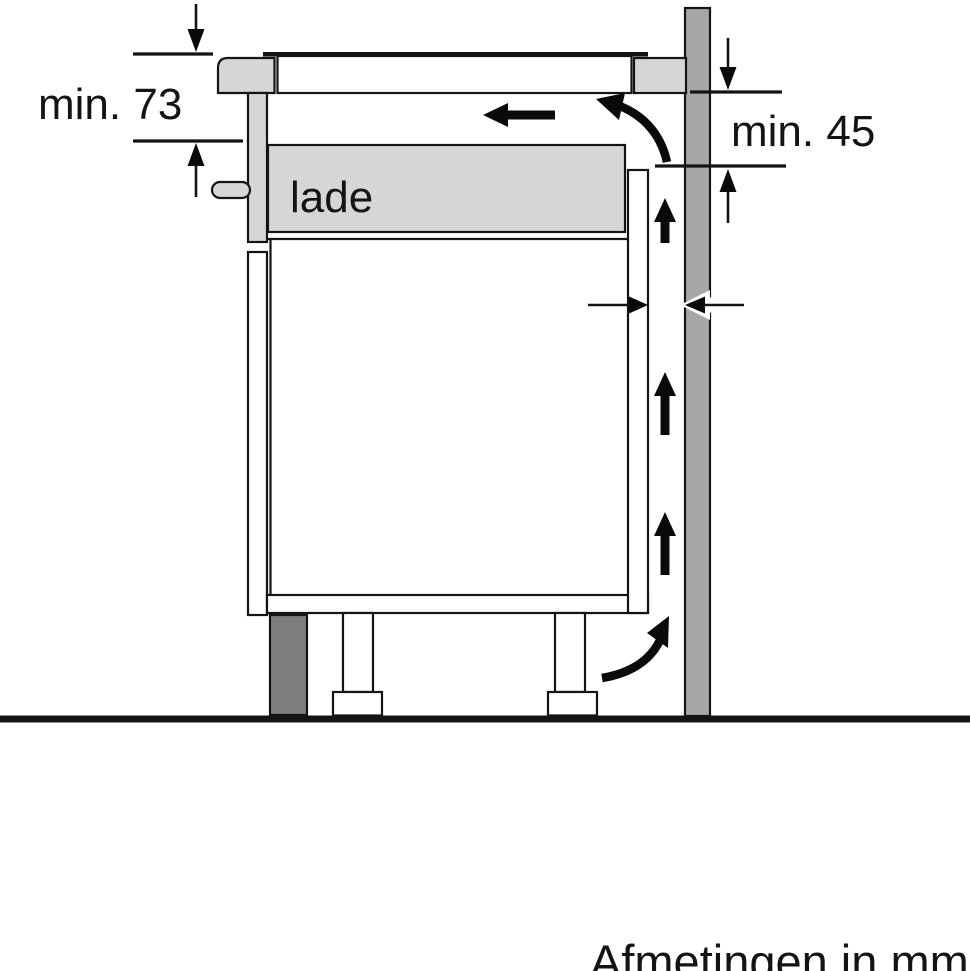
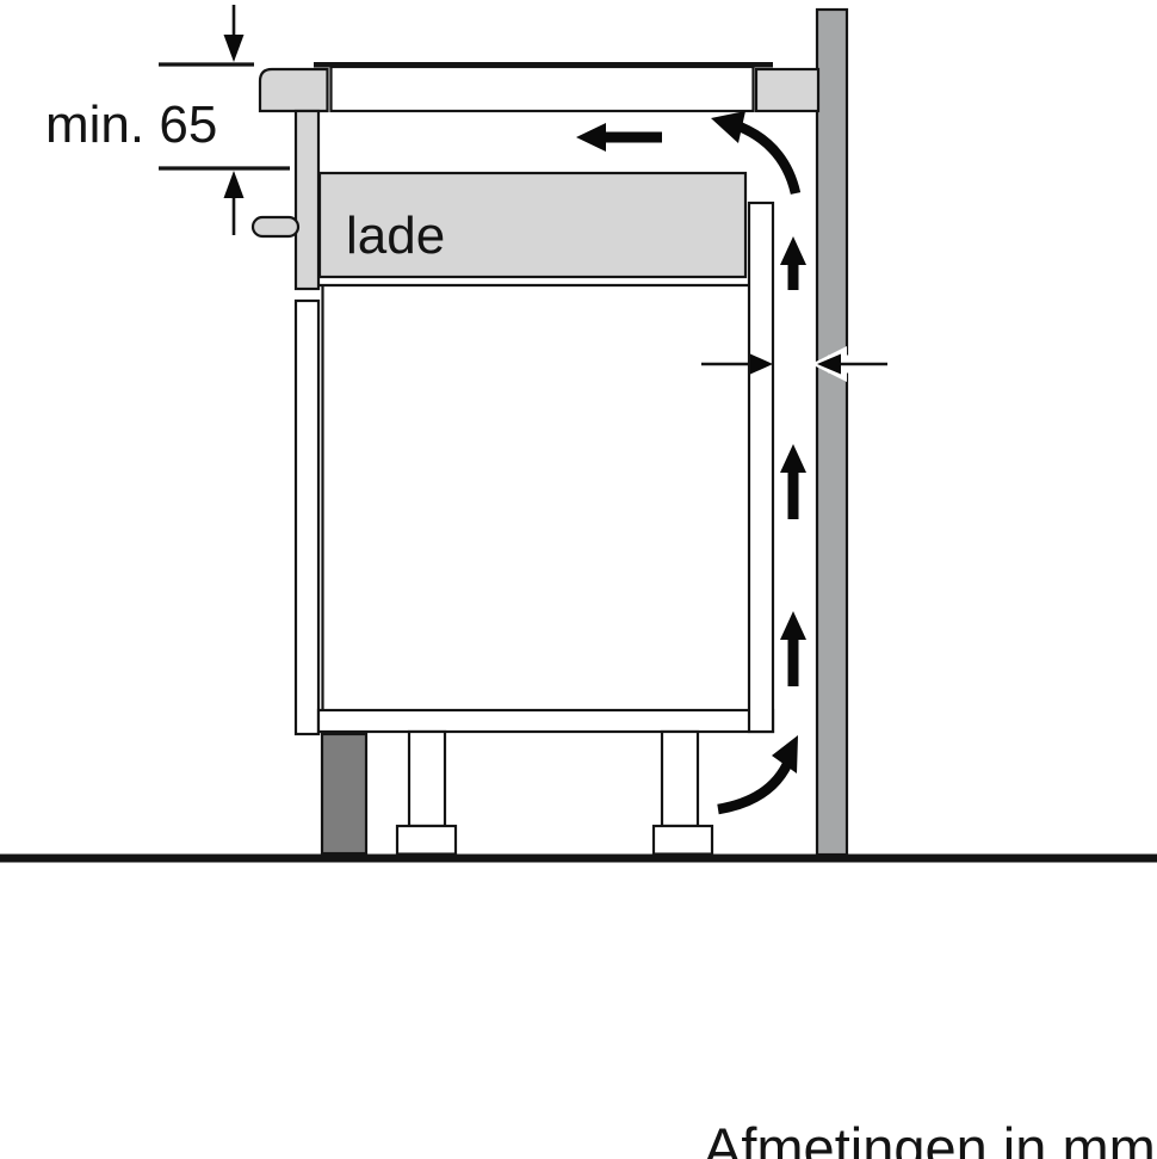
- min. 73
+ min. 65
- min. 45
  lade
  Afmetingen in mm
